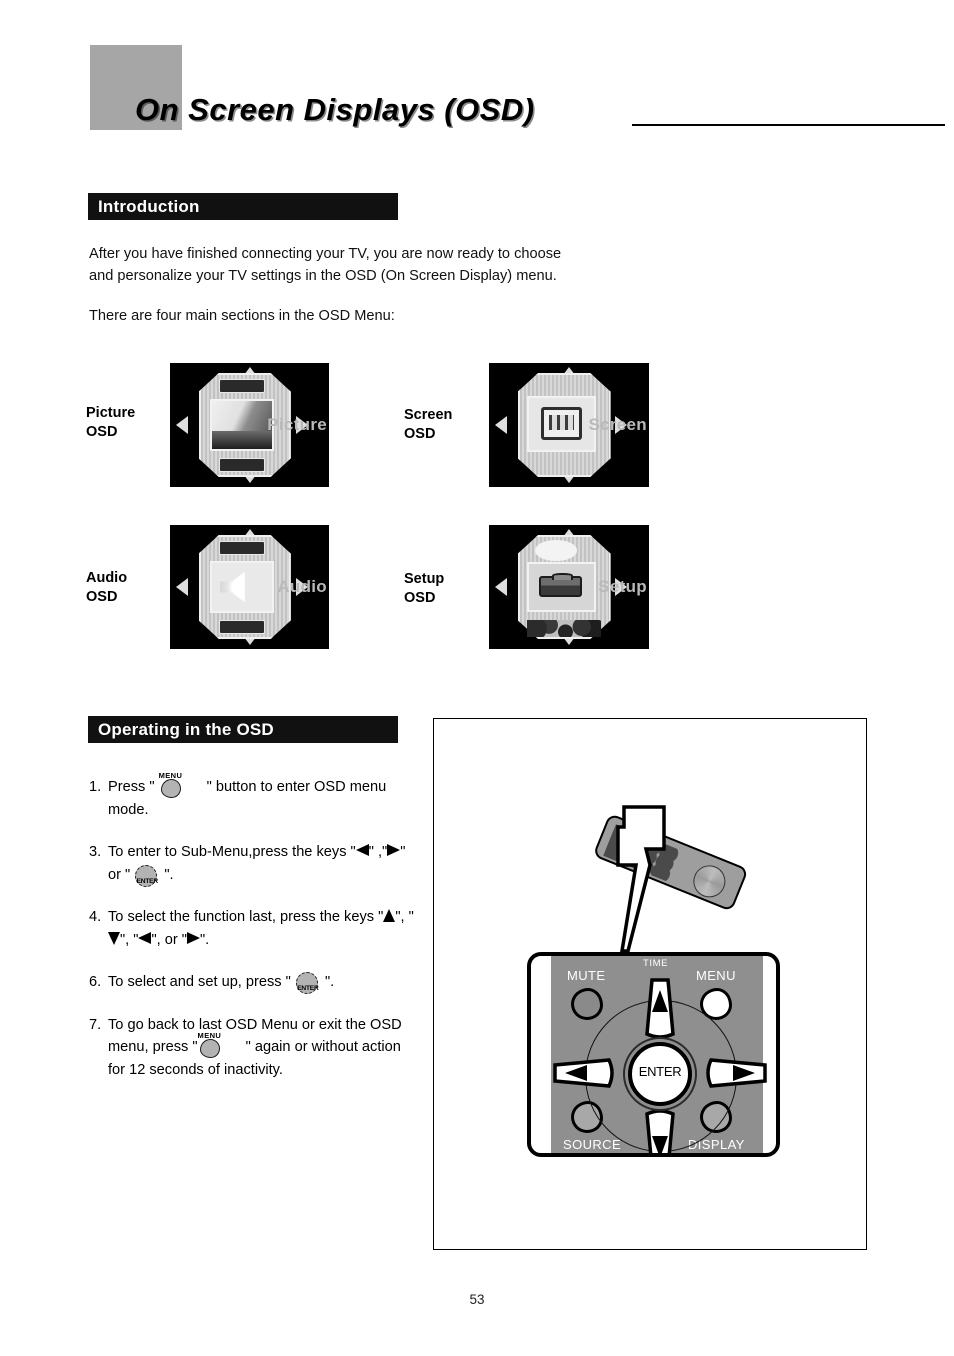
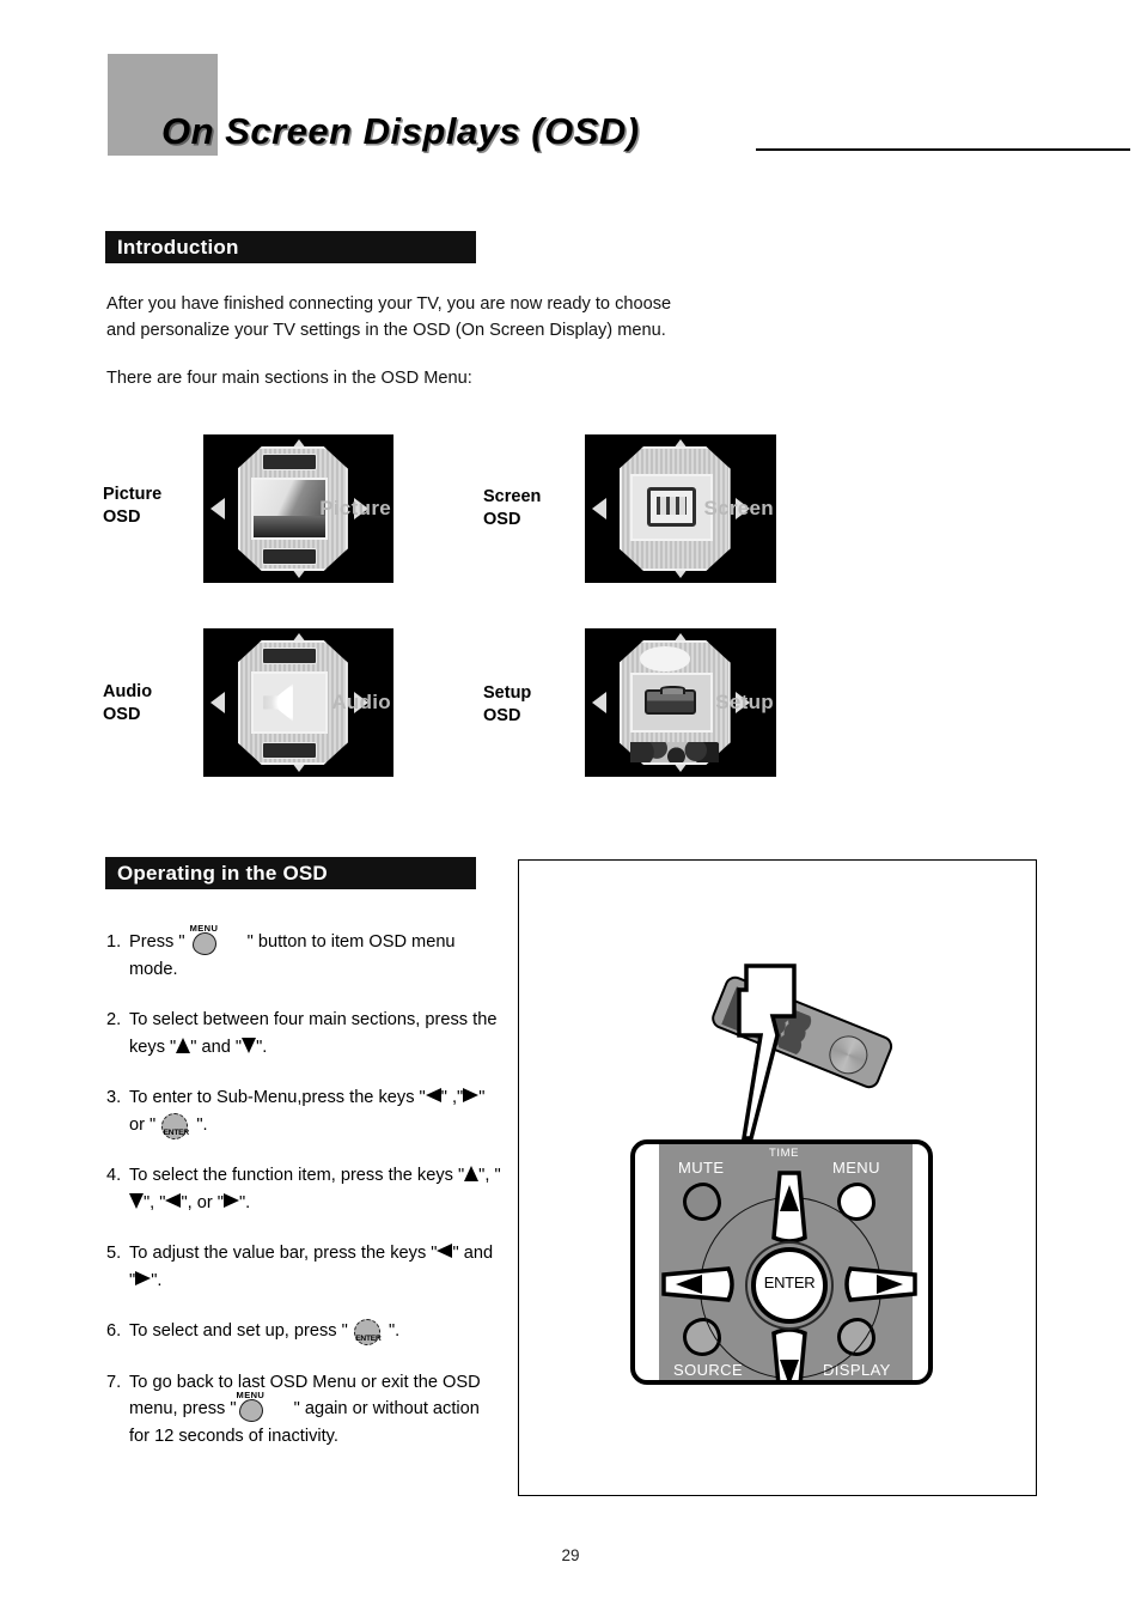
  On Screen Displays (OSD)
  Introduction
  After you have finished connecting your TV, you are now ready to choose
  and personalize your TV settings in the OSD (On Screen Display) menu.
  There are four main sections in the OSD Menu:
  Picture
  OSD
  Picture
  Screen
  OSD
  Screen
  Audio
  OSD
  Audio
  Setup
  OSD
  Setup
  Operating in the OSD
  1.
  Press "
  MENU
- " button to enter OSD menu mode.
+ " button to item OSD menu mode.
+ 2.
+ To select between four main sections, press the keys " " and " ".
  3.
  To enter to Sub-Menu,press the keys " " ," " or "
  ".
  4.
- To select the function last, press the keys " ", "", " ", or " ".
+ To select the function item, press the keys " ", "", " ", or " ".
+ 5.
+ To adjust the value bar, press the keys " " and " ".
  6.
  To select and set up, press "
  ".
  7.
  To go back to last OSD Menu or exit the OSD menu, press "
  MENU
  " again or without action for 12 seconds of inactivity.
  TIME
  MUTE
  MENU
  SOURCE
  DISPLAY
  ENTER
- 53
+ 29
